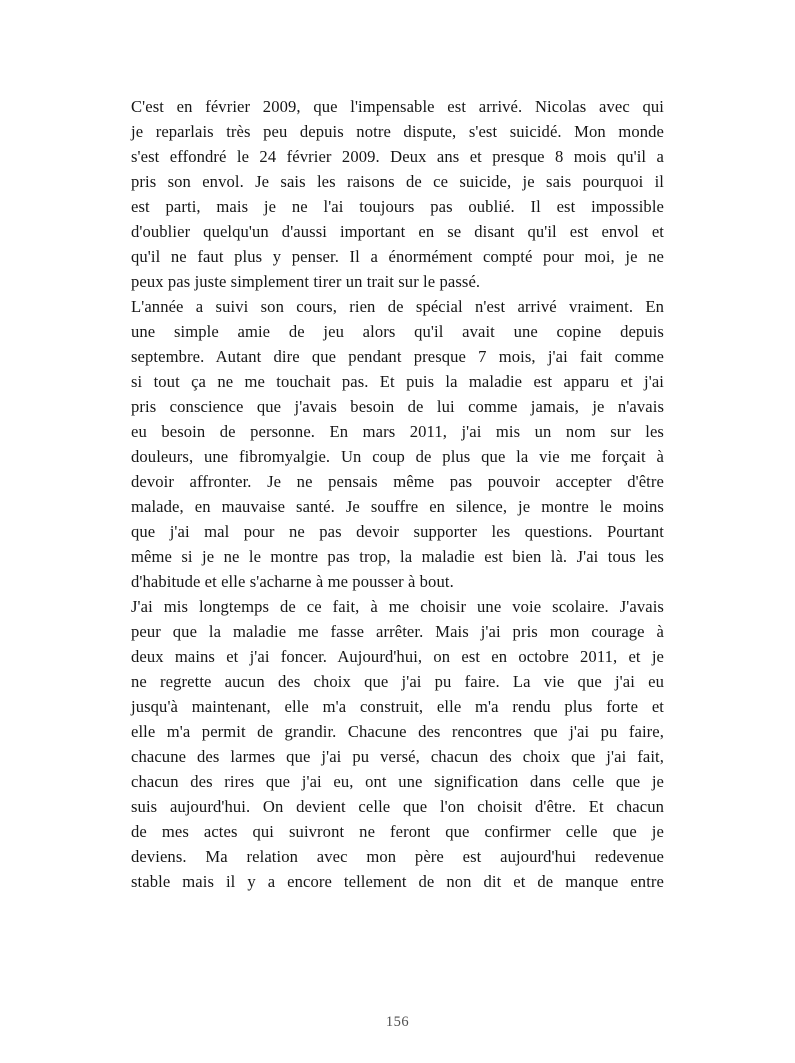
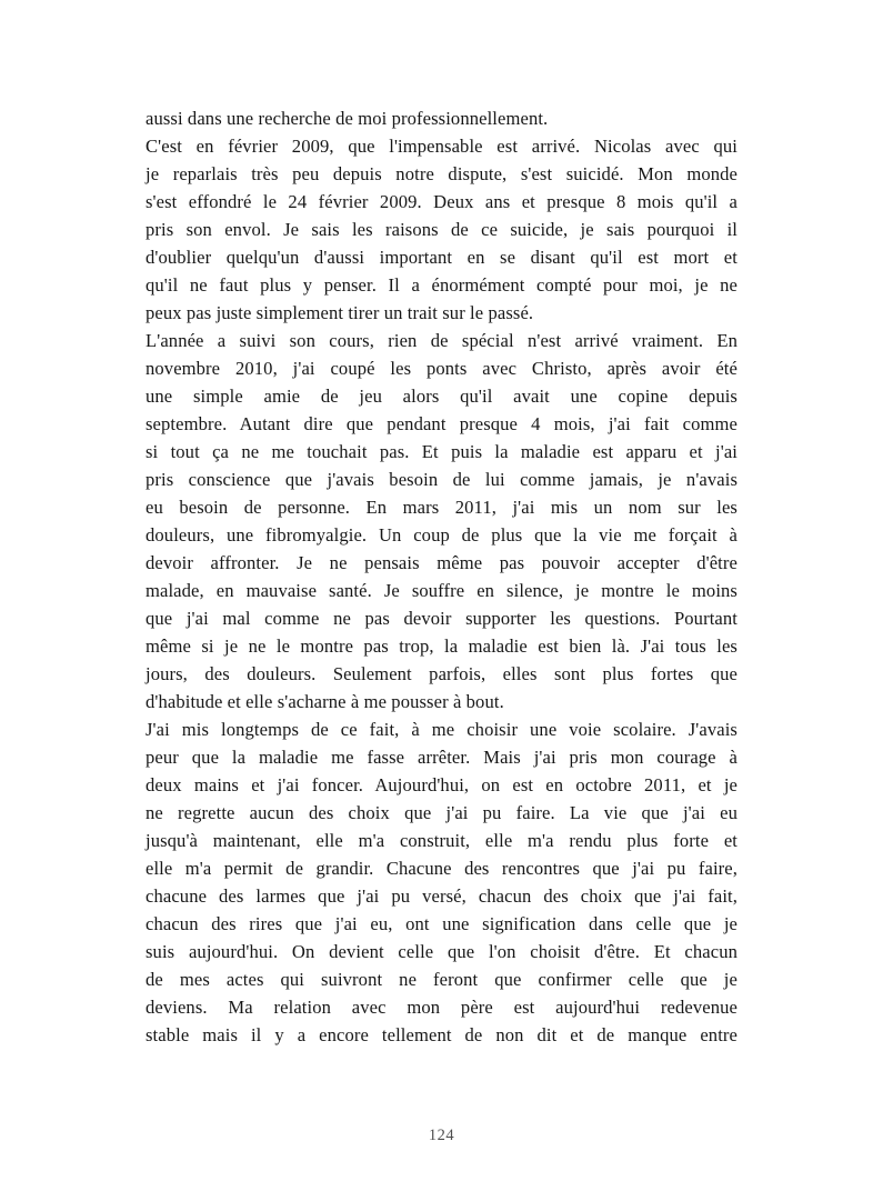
+ aussi dans une recherche de moi professionnellement.
  C'est en février 2009, que l'impensable est arrivé. Nicolas avec qui
  je reparlais très peu depuis notre dispute, s'est suicidé. Mon monde
  s'est effondré le 24 février 2009. Deux ans et presque 8 mois qu'il a
  pris son envol. Je sais les raisons de ce suicide, je sais pourquoi il
- est parti, mais je ne l'ai toujours pas oublié. Il est impossible
- d'oublier quelqu'un d'aussi important en se disant qu'il est envol et
+ d'oublier quelqu'un d'aussi important en se disant qu'il est mort et
  qu'il ne faut plus y penser. Il a énormément compté pour moi, je ne
  peux pas juste simplement tirer un trait sur le passé.
  L'année a suivi son cours, rien de spécial n'est arrivé vraiment. En
+ novembre 2010, j'ai coupé les ponts avec Christo, après avoir été
  une simple amie de jeu alors qu'il avait une copine depuis
- septembre. Autant dire que pendant presque 7 mois, j'ai fait comme
+ septembre. Autant dire que pendant presque 4 mois, j'ai fait comme
  si tout ça ne me touchait pas. Et puis la maladie est apparu et j'ai
  pris conscience que j'avais besoin de lui comme jamais, je n'avais
  eu besoin de personne. En mars 2011, j'ai mis un nom sur les
  douleurs, une fibromyalgie. Un coup de plus que la vie me forçait à
  devoir affronter. Je ne pensais même pas pouvoir accepter d'être
  malade, en mauvaise santé. Je souffre en silence, je montre le moins
- que j'ai mal pour ne pas devoir supporter les questions. Pourtant
+ que j'ai mal comme ne pas devoir supporter les questions. Pourtant
  même si je ne le montre pas trop, la maladie est bien là. J'ai tous les
+ jours, des douleurs. Seulement parfois, elles sont plus fortes que
  d'habitude et elle s'acharne à me pousser à bout.
  J'ai mis longtemps de ce fait, à me choisir une voie scolaire. J'avais
  peur que la maladie me fasse arrêter. Mais j'ai pris mon courage à
  deux mains et j'ai foncer. Aujourd'hui, on est en octobre 2011, et je
  ne regrette aucun des choix que j'ai pu faire. La vie que j'ai eu
  jusqu'à maintenant, elle m'a construit, elle m'a rendu plus forte et
  elle m'a permit de grandir. Chacune des rencontres que j'ai pu faire,
  chacune des larmes que j'ai pu versé, chacun des choix que j'ai fait,
  chacun des rires que j'ai eu, ont une signification dans celle que je
  suis aujourd'hui. On devient celle que l'on choisit d'être. Et chacun
  de mes actes qui suivront ne feront que confirmer celle que je
  deviens. Ma relation avec mon père est aujourd'hui redevenue
  stable mais il y a encore tellement de non dit et de manque entre
- 156
+ 124
